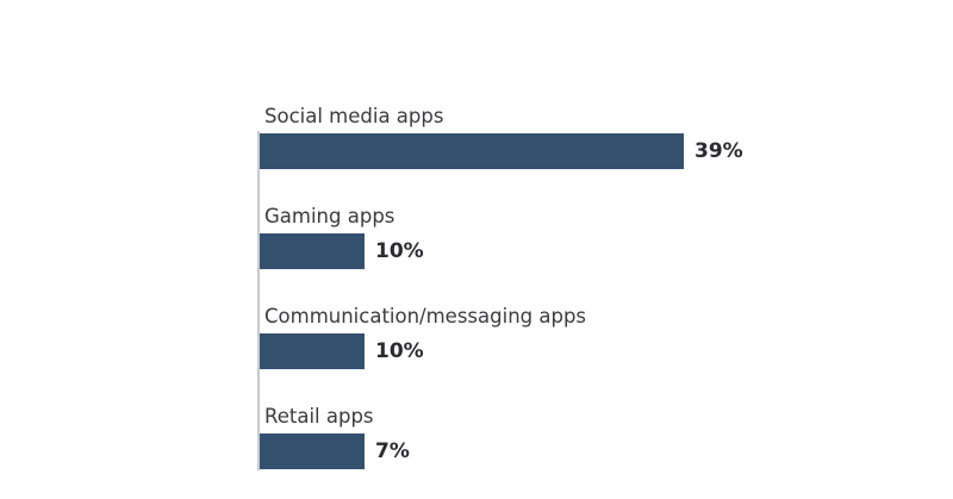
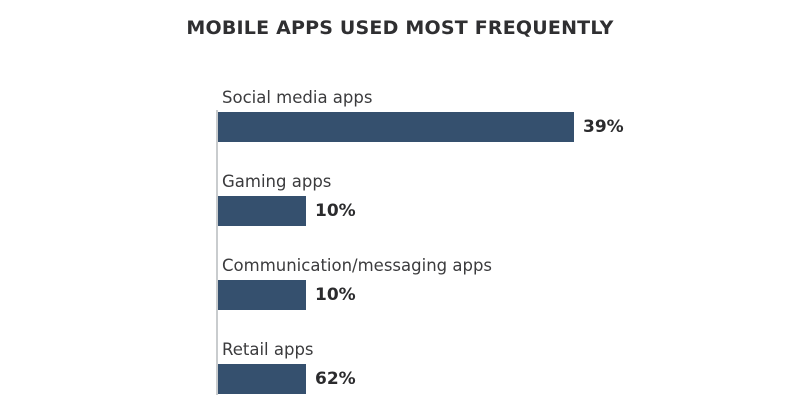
+ MOBILE APPS USED MOST FREQUENTLY
  Social media apps
  39%
  Gaming apps
  10%
  Communication/messaging apps
  10%
  Retail apps
- 7%
+ 62%
